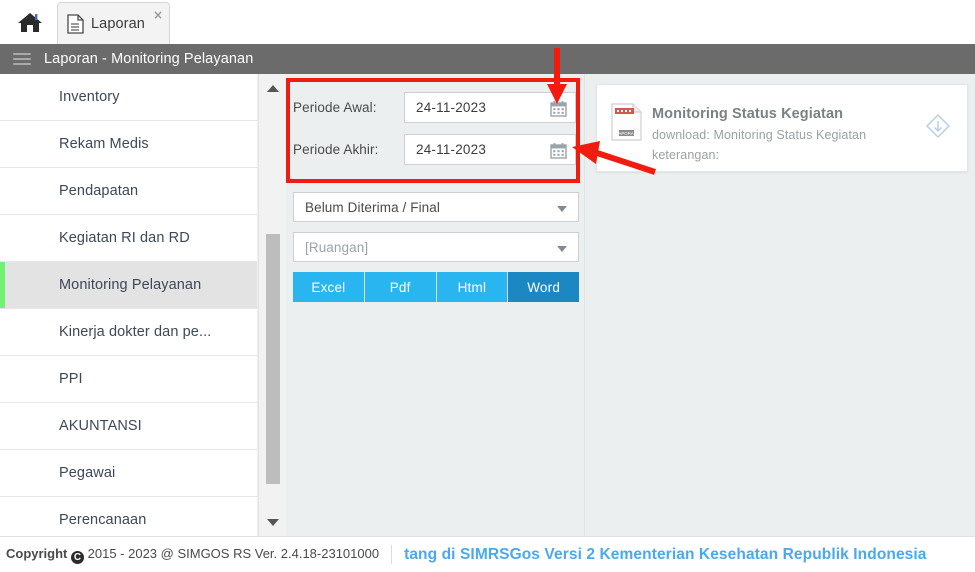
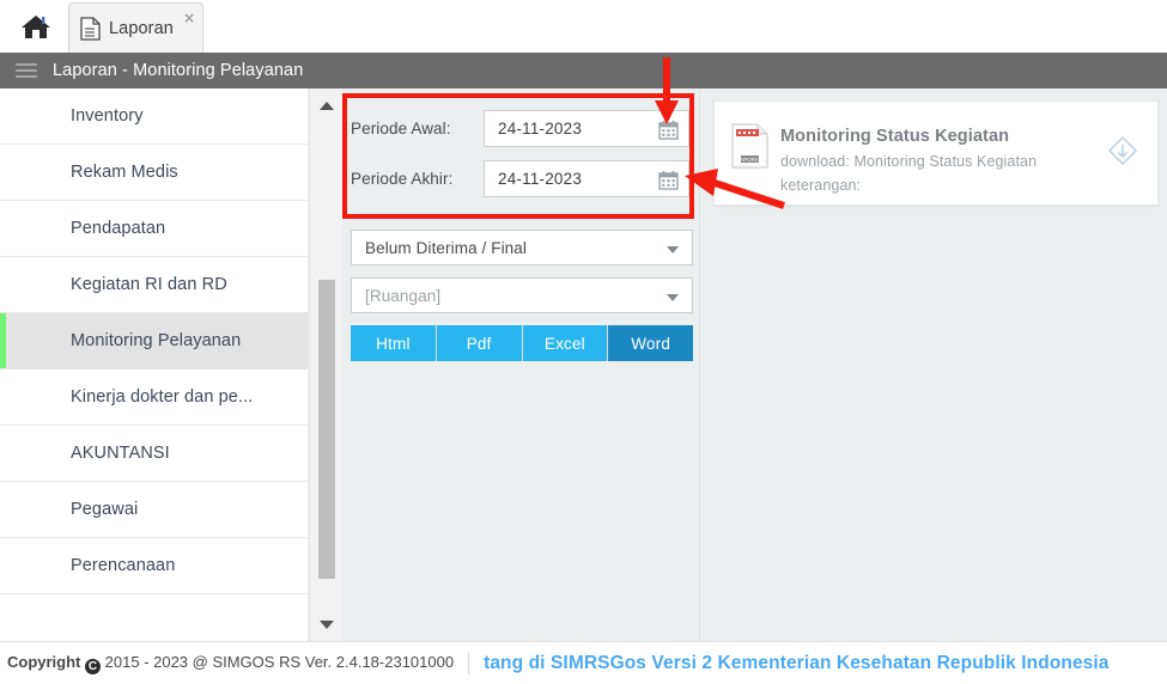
  Laporan
  ×
  Laporan - Monitoring Pelayanan
  Inventory
  Rekam Medis
  Pendapatan
  Kegiatan RI dan RD
  Monitoring Pelayanan
  Kinerja dokter dan pe...
- PPI
  AKUNTANSI
  Pegawai
  Perencanaan
  Periode Awal:
  24-11-2023
  Periode Akhir:
  24-11-2023
  Belum Diterima / Final
  [Ruangan]
- Excel
+ Html
  Pdf
- Html
+ Excel
  Word
  Monitoring Status Kegiatan
  download: Monitoring Status Kegiatan
  keterangan:
  Copyright C 2015 - 2023 @ SIMGOS RS Ver. 2.4.18-23101000
  tang di SIMRSGos Versi 2 Kementerian Kesehatan Republik Indonesia
